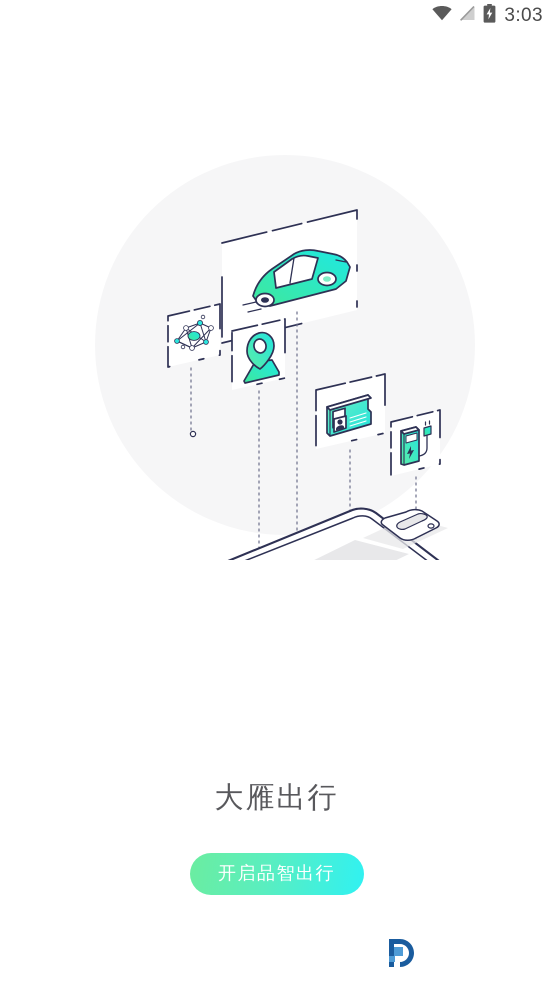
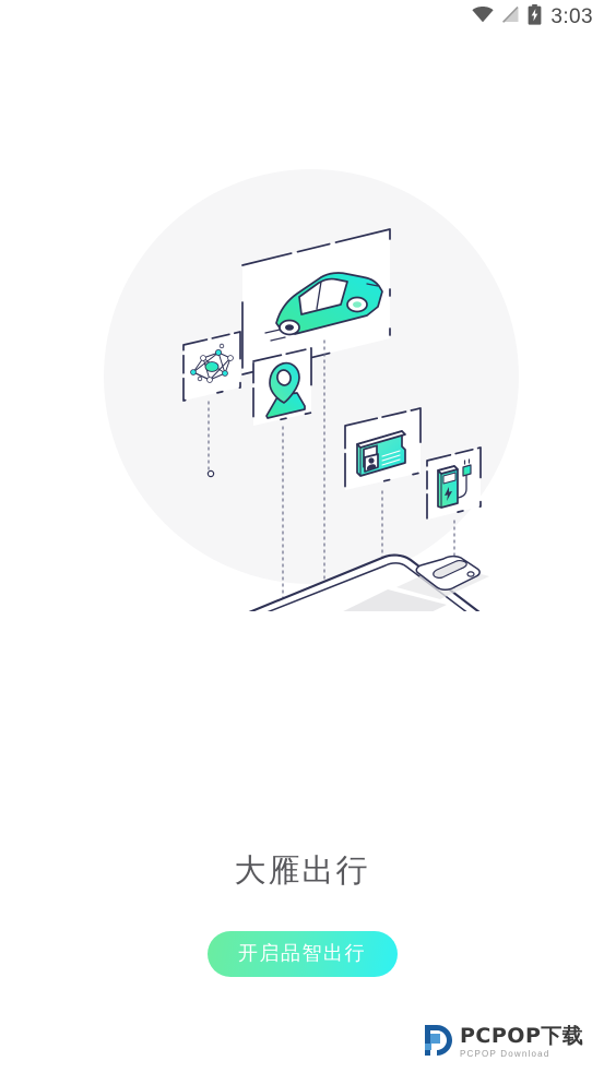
  3:03
  大雁出行
  开启品智出行
+ PCPOP下载
+ PCPOP Download
